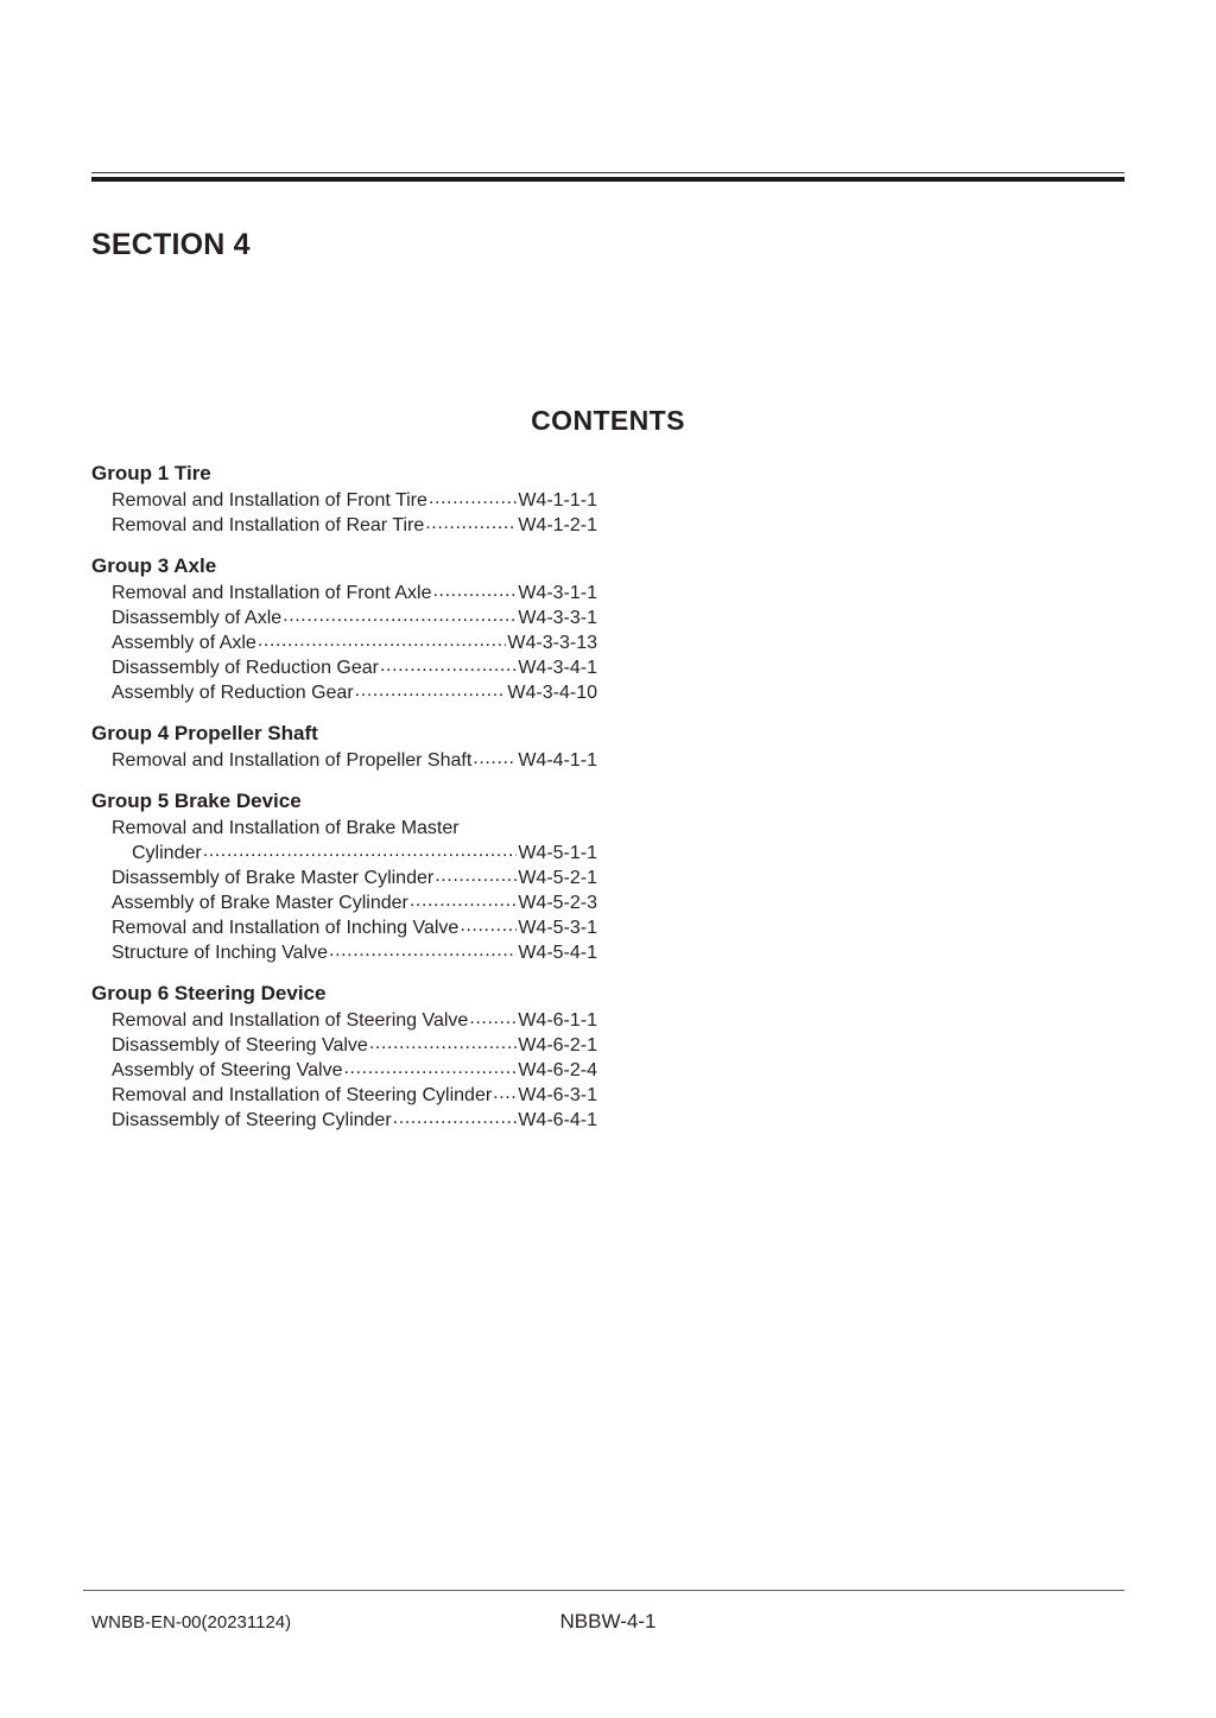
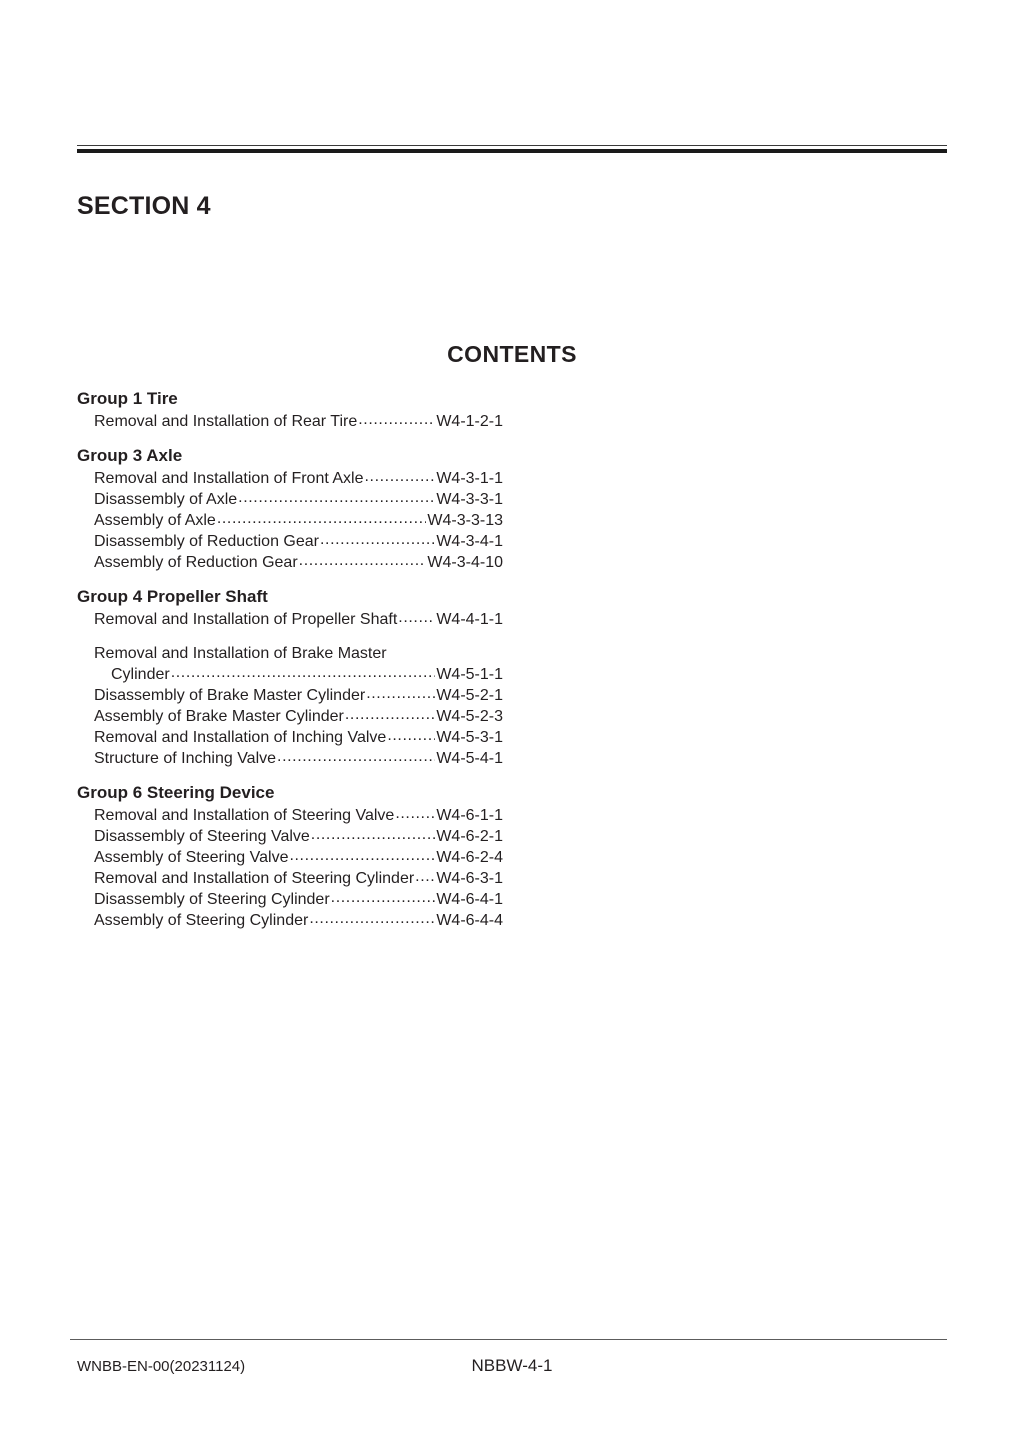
  SECTION 4
  CONTENTS
  Group 1 Tire
- Removal and Installation of Front Tire
- W4-1-1-1
  Removal and Installation of Rear Tire
  W4-1-2-1
  Group 3 Axle
  Removal and Installation of Front Axle
  W4-3-1-1
  Disassembly of Axle
  W4-3-3-1
  Assembly of Axle
  W4-3-3-13
  Disassembly of Reduction Gear
  W4-3-4-1
  Assembly of Reduction Gear
  W4-3-4-10
  Group 4 Propeller Shaft
  Removal and Installation of Propeller Shaft
  W4-4-1-1
- Group 5 Brake Device
  Removal and Installation of Brake Master
  Cylinder
  W4-5-1-1
  Disassembly of Brake Master Cylinder
  W4-5-2-1
  Assembly of Brake Master Cylinder
  W4-5-2-3
  Removal and Installation of Inching Valve
  W4-5-3-1
  Structure of Inching Valve
  W4-5-4-1
  Group 6 Steering Device
  Removal and Installation of Steering Valve
  W4-6-1-1
  Disassembly of Steering Valve
  W4-6-2-1
  Assembly of Steering Valve
  W4-6-2-4
  Removal and Installation of Steering Cylinder
  W4-6-3-1
  Disassembly of Steering Cylinder
  W4-6-4-1
+ Assembly of Steering Cylinder
+ W4-6-4-4
  WNBB-EN-00(20231124)
  NBBW-4-1
